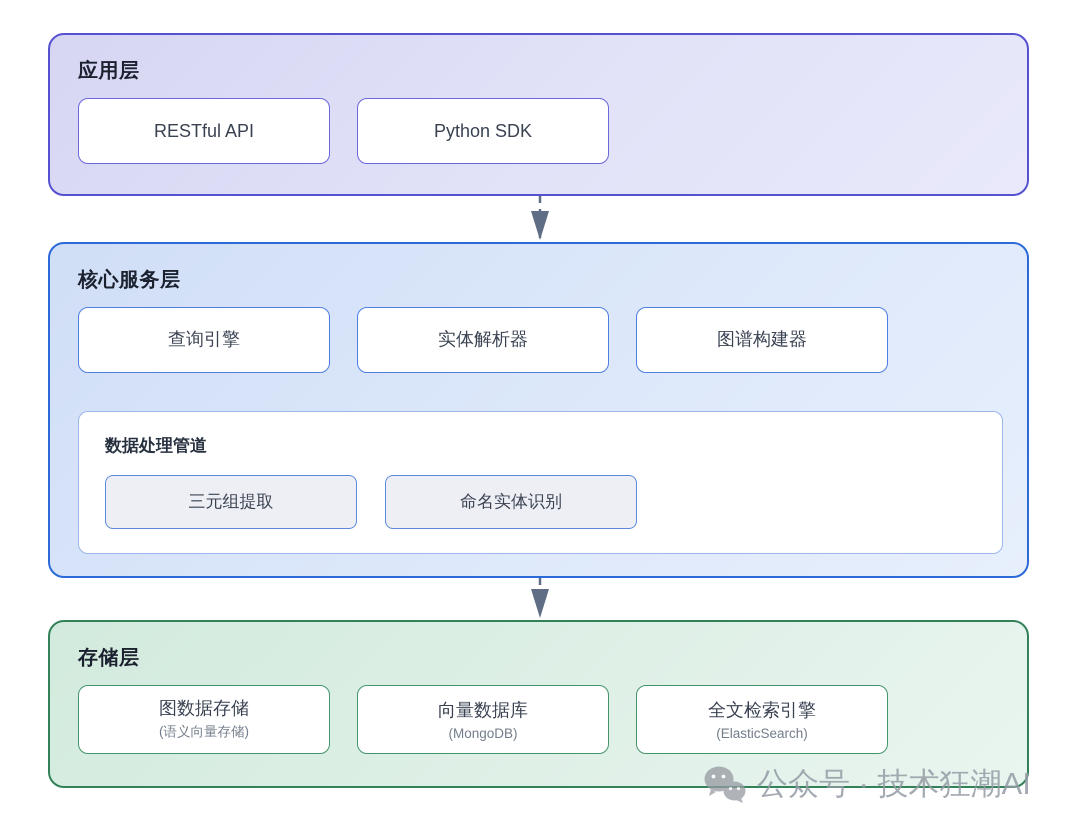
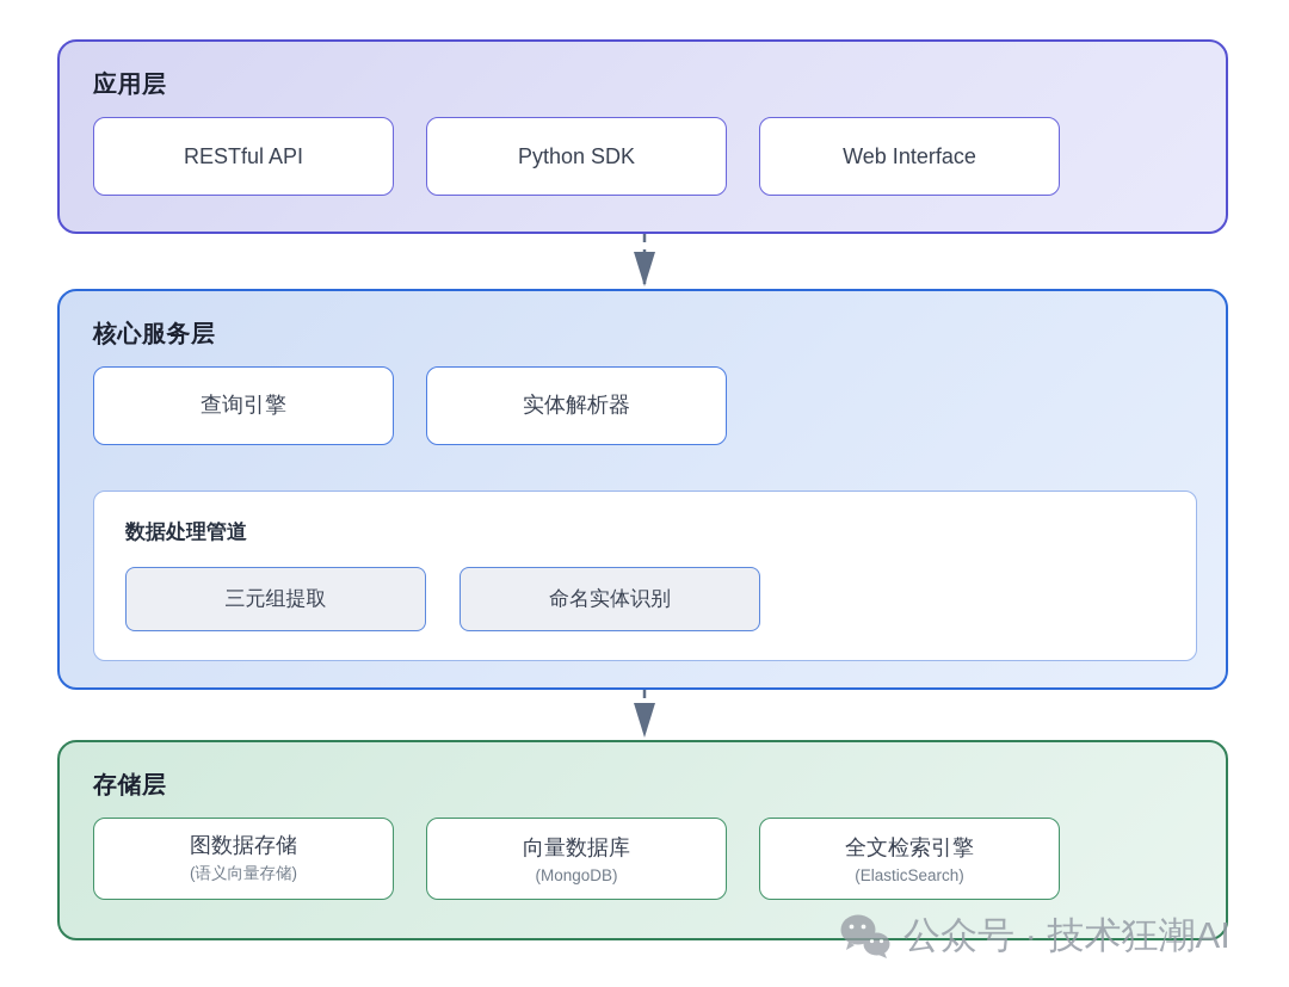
  应用层
  RESTful API
  Python SDK
+ Web Interface
  核心服务层
  查询引擎
  实体解析器
- 图谱构建器
  数据处理管道
  三元组提取
  命名实体识别
  存储层
  图数据存储
  (语义向量存储)
  向量数据库
  (MongoDB)
  全文检索引擎
  (ElasticSearch)
  公众号 · 技术狂潮AI
